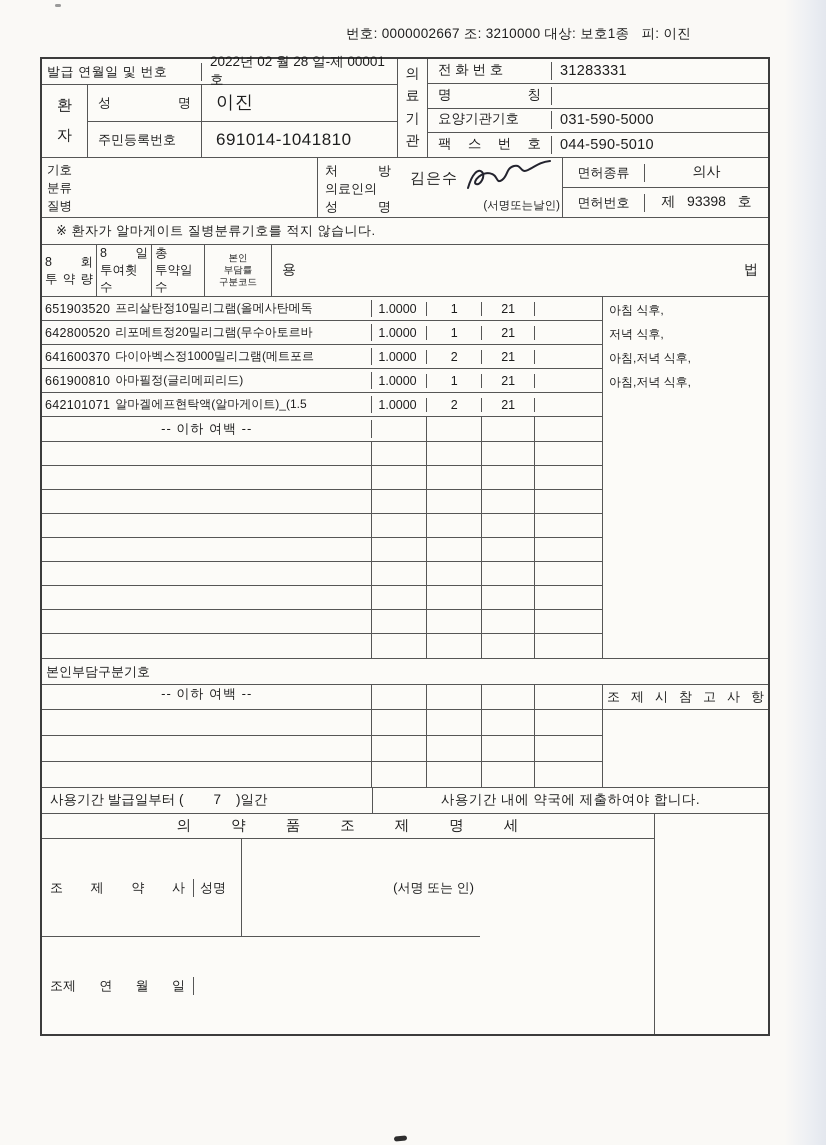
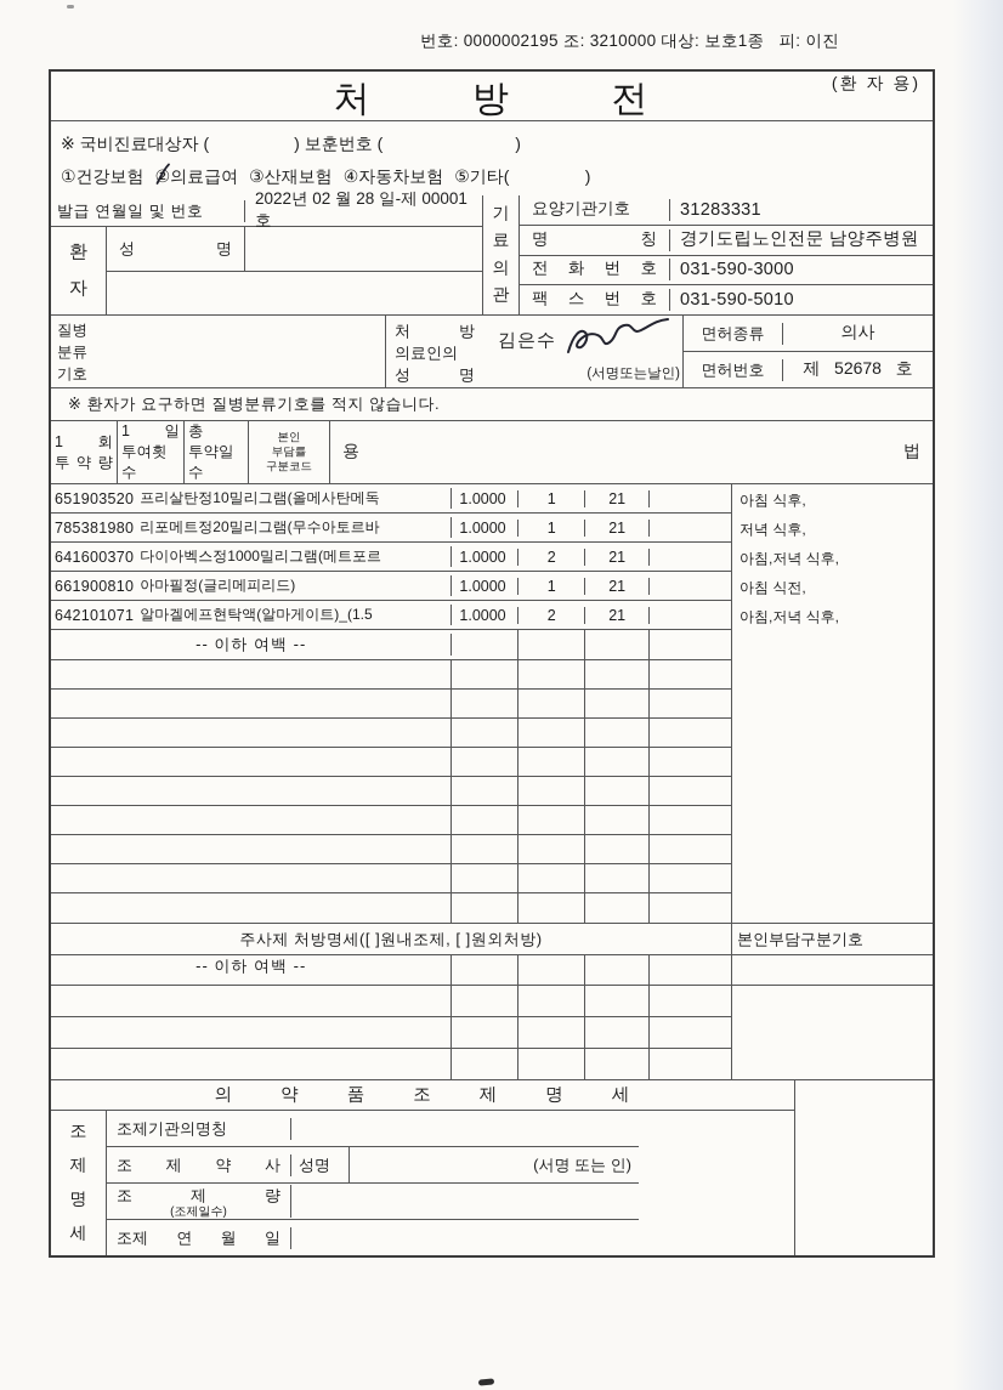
- 번호: 0000002667 조: 3210000 대상: 보호1종 피: 이진
+ 번호: 0000002195 조: 3210000 대상: 보호1종 피: 이진
+ 처 방 전
+ (환 자 용)
+ ※ 국비진료대상자 ( ) 보훈번호 ( )
+ ①건강보험
+ ②의료급여
+ ③산재보험
+ ④자동차보험
+ ⑤기타( )
  발급 연월일 및 번호
  2022년 02 월 28 일-제 00001 호
  환
  자
  성 명
- 이진
- 주민등록번호
- 691014-1041810
- 의
+ 기
  료
- 기
+ 의
  관
- 전 화 번 호
+ 요양기관기호
  31283331
  명 칭
+ 경기도립노인전문 남양주병원
- 요양기관기호
+ 전 화 번 호
- 031-590-5000
+ 031-590-3000
  팩 스 번 호
- 044-590-5010
+ 031-590-5010
- 기호
+ 질병
  분류
- 질병
+ 기호
  처 방
  의료인의
  성 명
  김은수
  (서명또는날인)
  면허종류
  의사
  면허번호
- 제 93398 호
+ 제 52678 호
- ※ 환자가 알마게이트 질병분류기호를 적지 않습니다.
+ ※ 환자가 요구하면 질병분류기호를 적지 않습니다.
- 8 회
+ 1 회
  투 약 량
- 8 일
+ 1 일
  투여횟수
  총
  투약일수
  본인
  부담률
  구분코드
  용 법
  651903520
  프리살탄정10밀리그램(올메사탄메독
  1.0000
  1
  21
- 642800520
+ 785381980
  리포메트정20밀리그램(무수아토르바
  1.0000
  1
  21
  641600370
  다이아벡스정1000밀리그램(메트포르
  1.0000
  2
  21
  661900810
  아마필정(글리메피리드)
  1.0000
  1
  21
  642101071
  알마겔에프현탁액(알마게이트)_(1.5
  1.0000
  2
  21
  -- 이하 여백 --
  아침 식후,
  저녁 식후,
  아침,저녁 식후,
+ 아침 식전,
  아침,저녁 식후,
+ 주사제 처방명세([ ]원내조제, [ ]원외처방)
  본인부담구분기호
  -- 이하 여백 --
- 조 제 시 참 고 사 항
- 사용기간 발급일부터 ( 7 )일간
- 사용기간 내에 약국에 제출하여야 합니다.
  의 약 품 조 제 명 세
+ 조
+ 제
+ 명
+ 세
+ 조제기관의명칭
  조 제 약 사
  성명
  (서명 또는 인)
+ 조 제 량
+ (조제일수)
  조제 연 월 일
